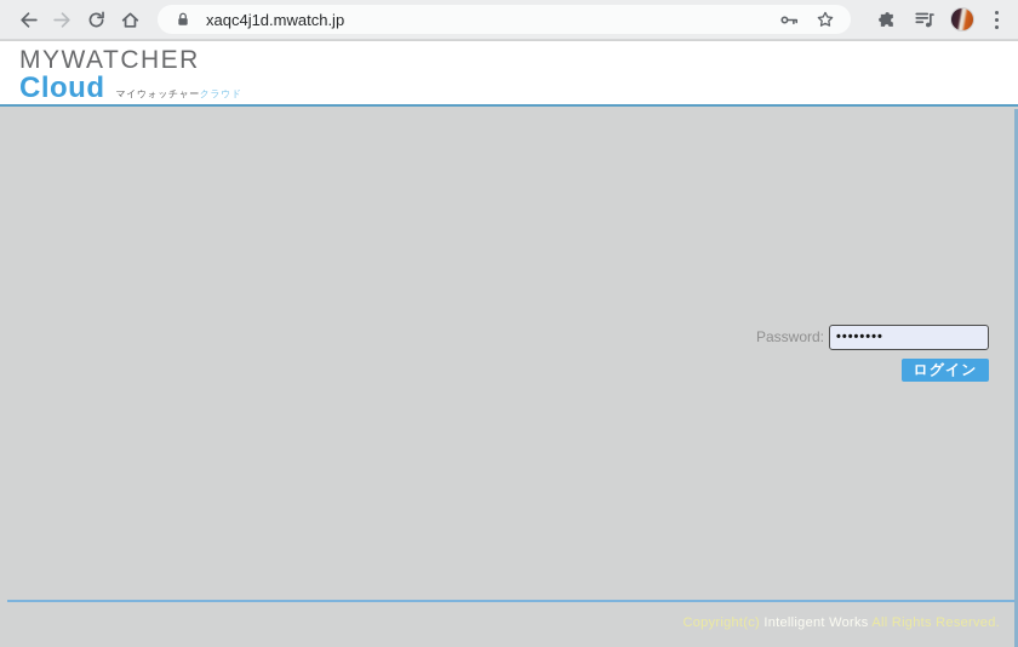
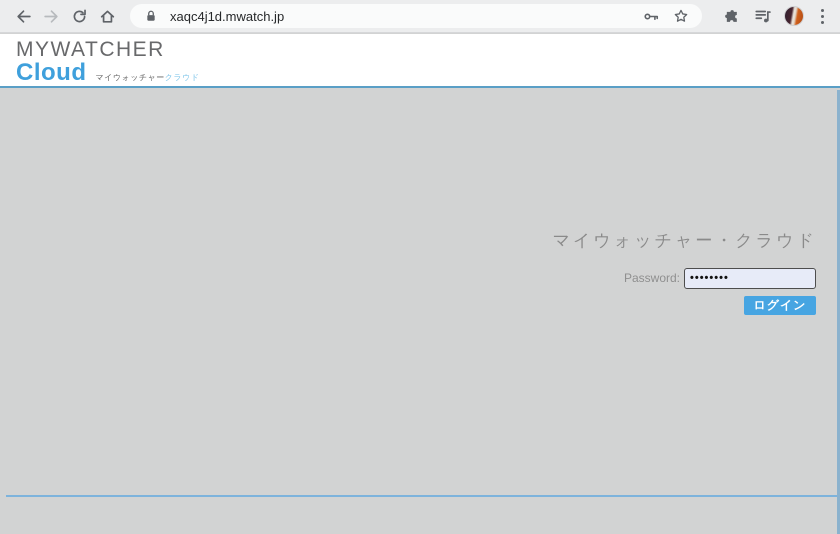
  xaqc4j1d.mwatch.jp
  MYWATCHER
  Cloud
  マイウォッチャークラウド
+ マイウォッチャー・クラウド
  Password:
  ••••••••
  ログイン
- Copyright(c) Intelligent Works All Rights Reserved.
